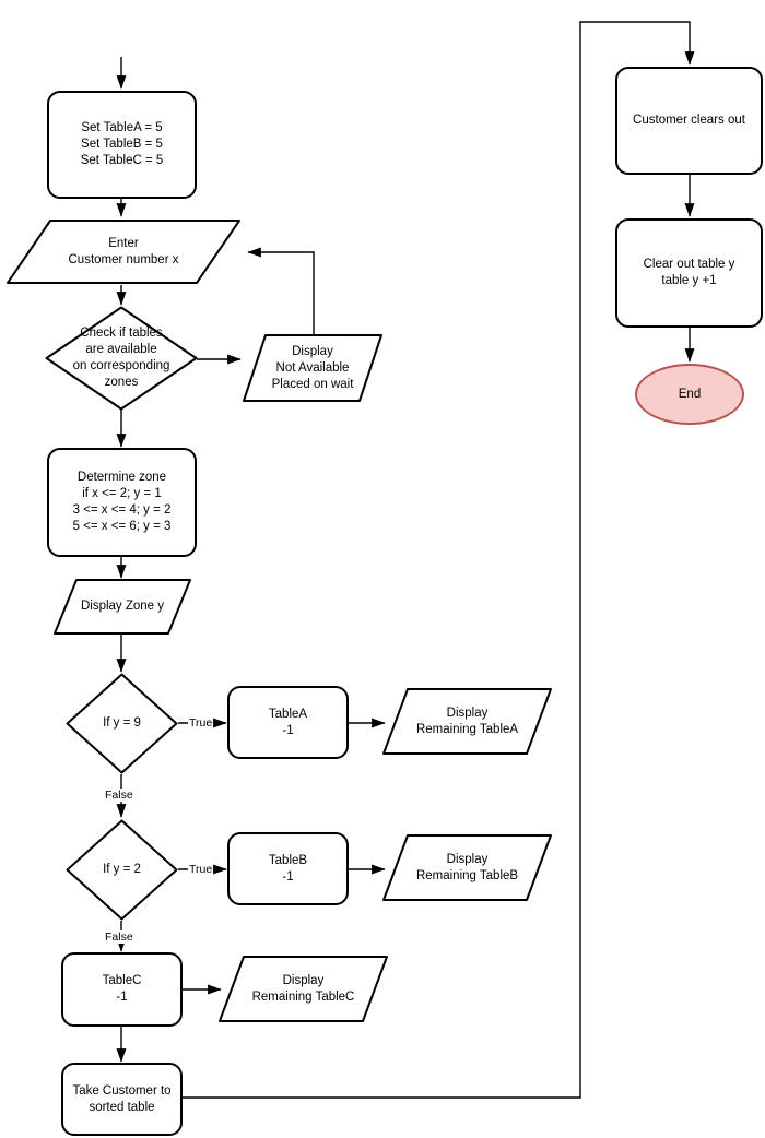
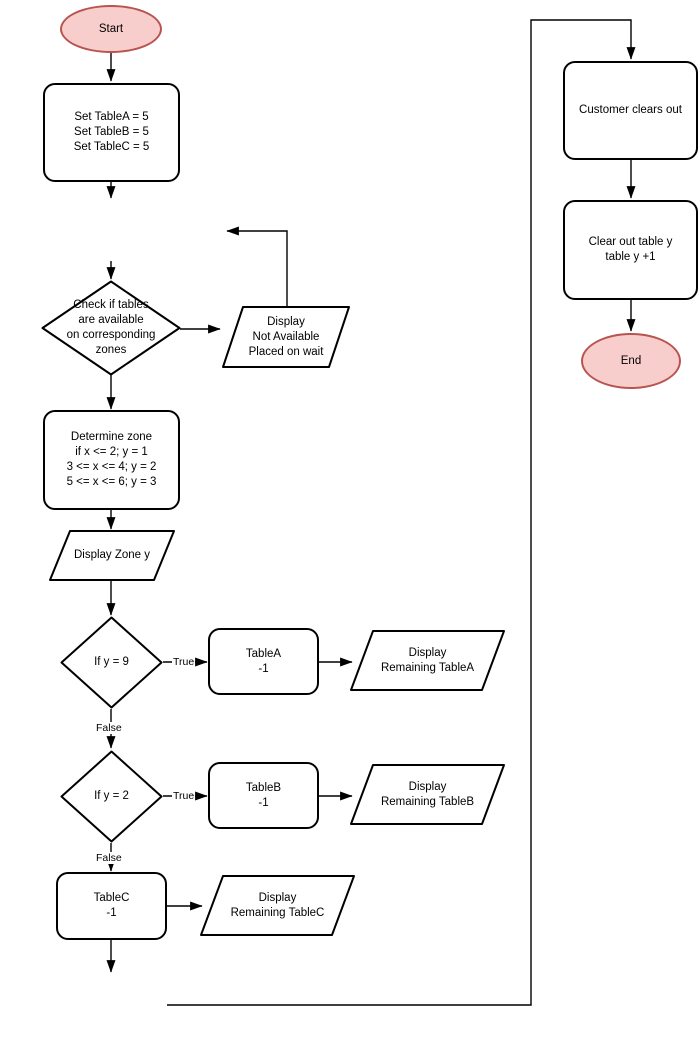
+ Start
  Set TableA = 5
  Set TableB = 5
  Set TableC = 5
- Enter
- Customer number x
  Check if tables
  are available
  on corresponding
  zones
  Display
  Not Available
  Placed on wait
  Determine zone
  if x <= 2; y = 1
  3 <= x <= 4; y = 2
  5 <= x <= 6; y = 3
  Display Zone y
  If y = 9
  True
  False
  TableA
  -1
  Display
  Remaining TableA
  If y = 2
  True
  False
  TableB
  -1
  Display
  Remaining TableB
  TableC
  -1
  Display
  Remaining TableC
- Take Customer to
- sorted table
  Customer clears out
  Clear out table y
  table y +1
  End
